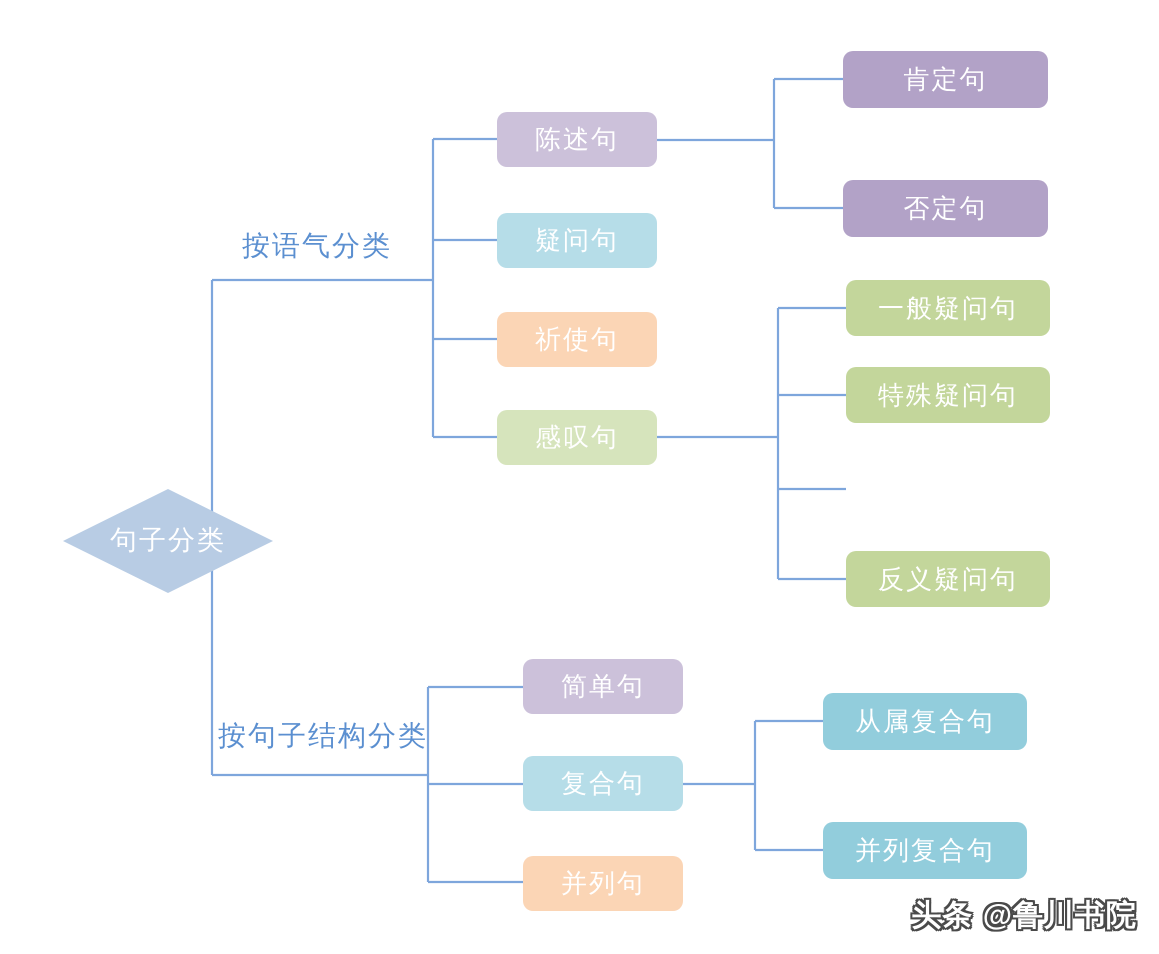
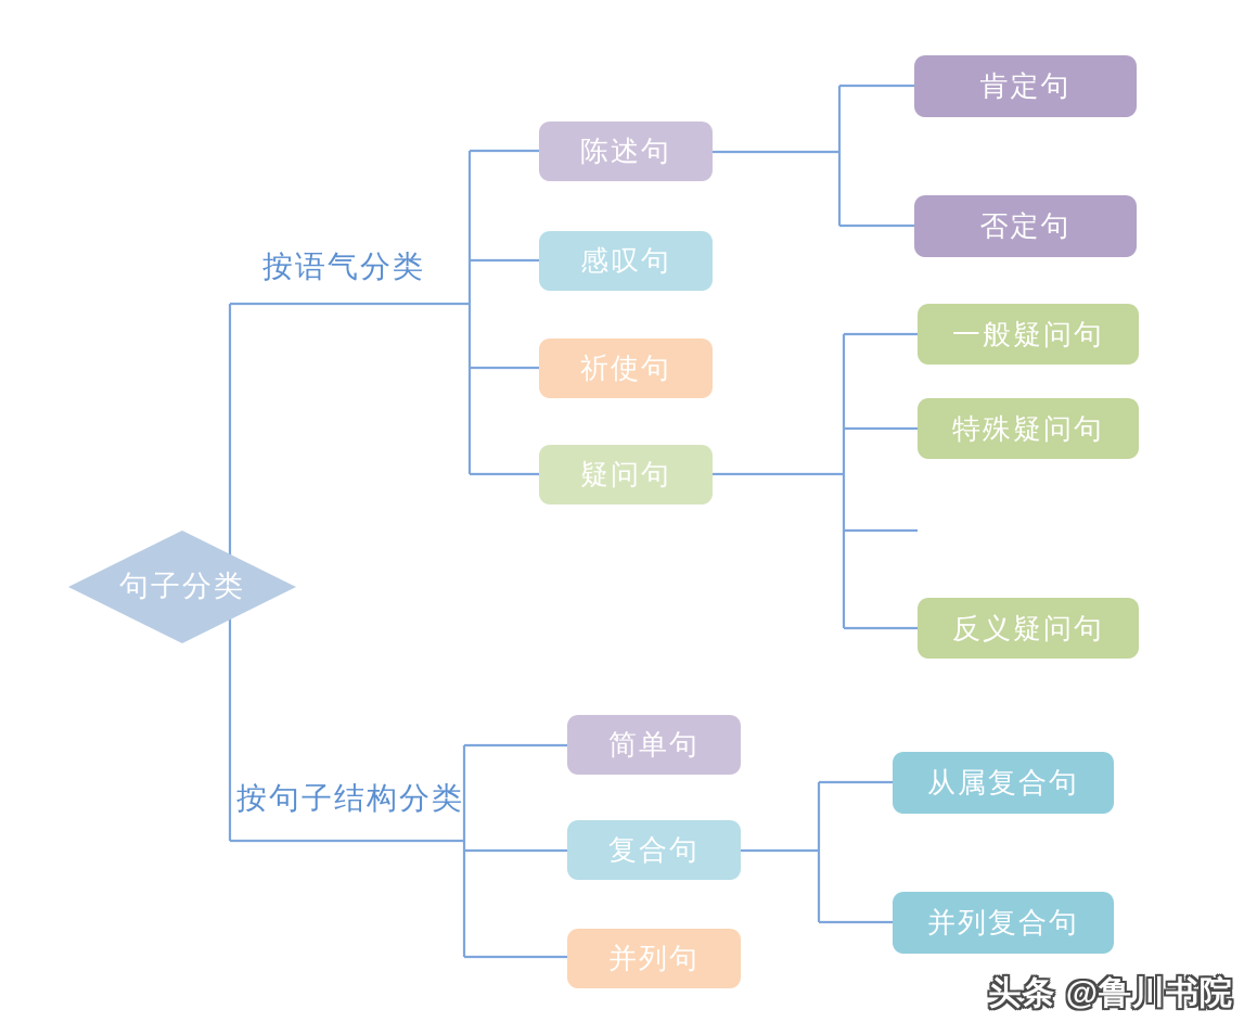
  句子分类
  按语气分类
  按句子结构分类
  陈述句
- 疑问句
+ 感叹句
  祈使句
- 感叹句
+ 疑问句
  肯定句
  否定句
  一般疑问句
  特殊疑问句
  反义疑问句
  简单句
  复合句
  并列句
  从属复合句
  并列复合句
  头条 @鲁川书院
